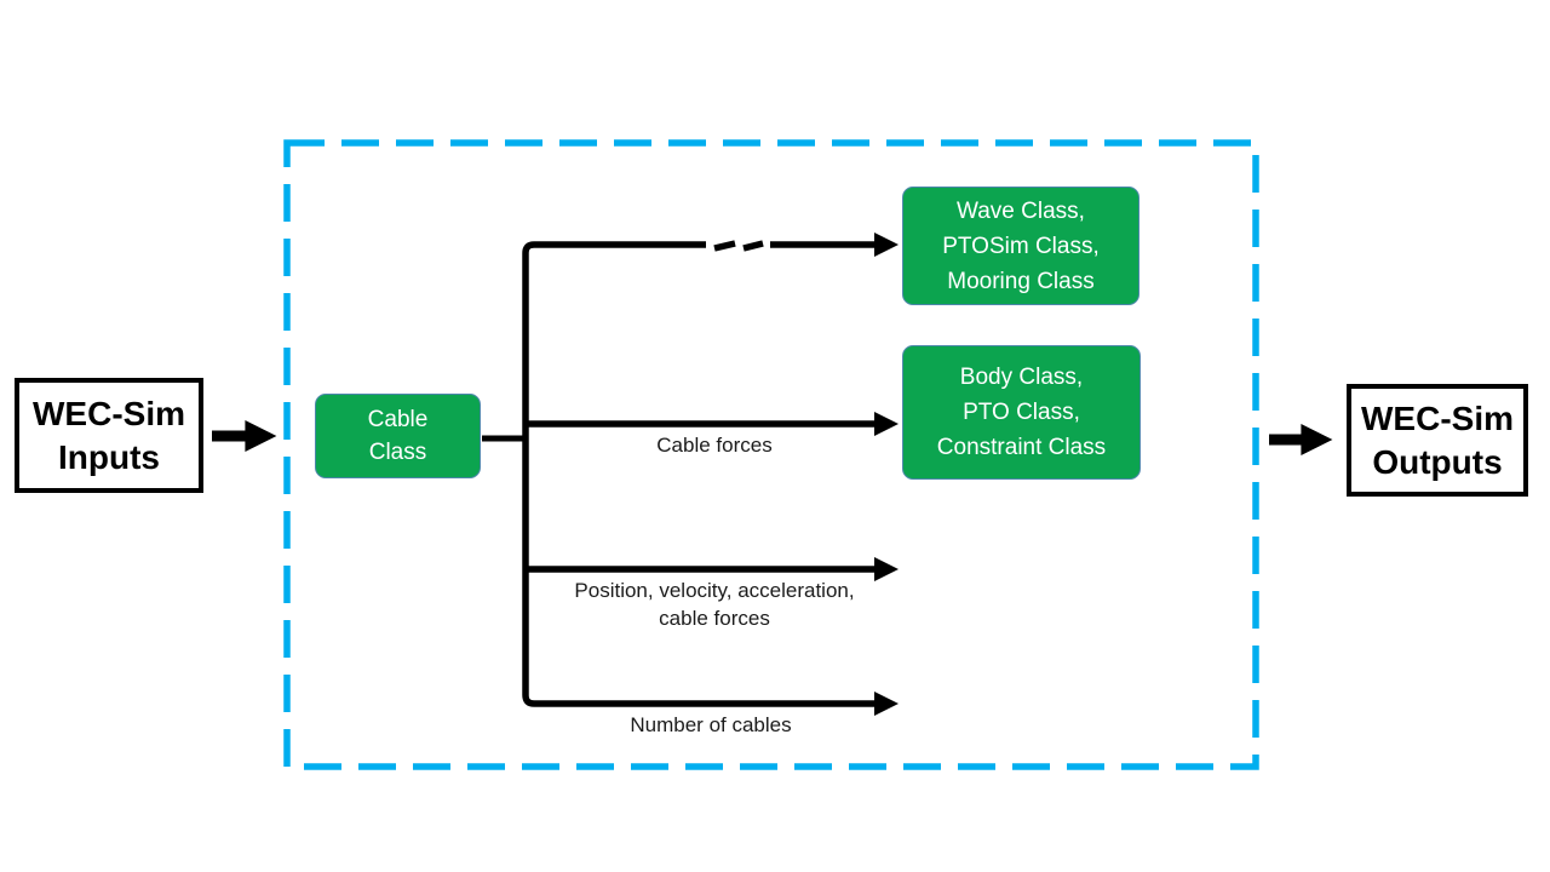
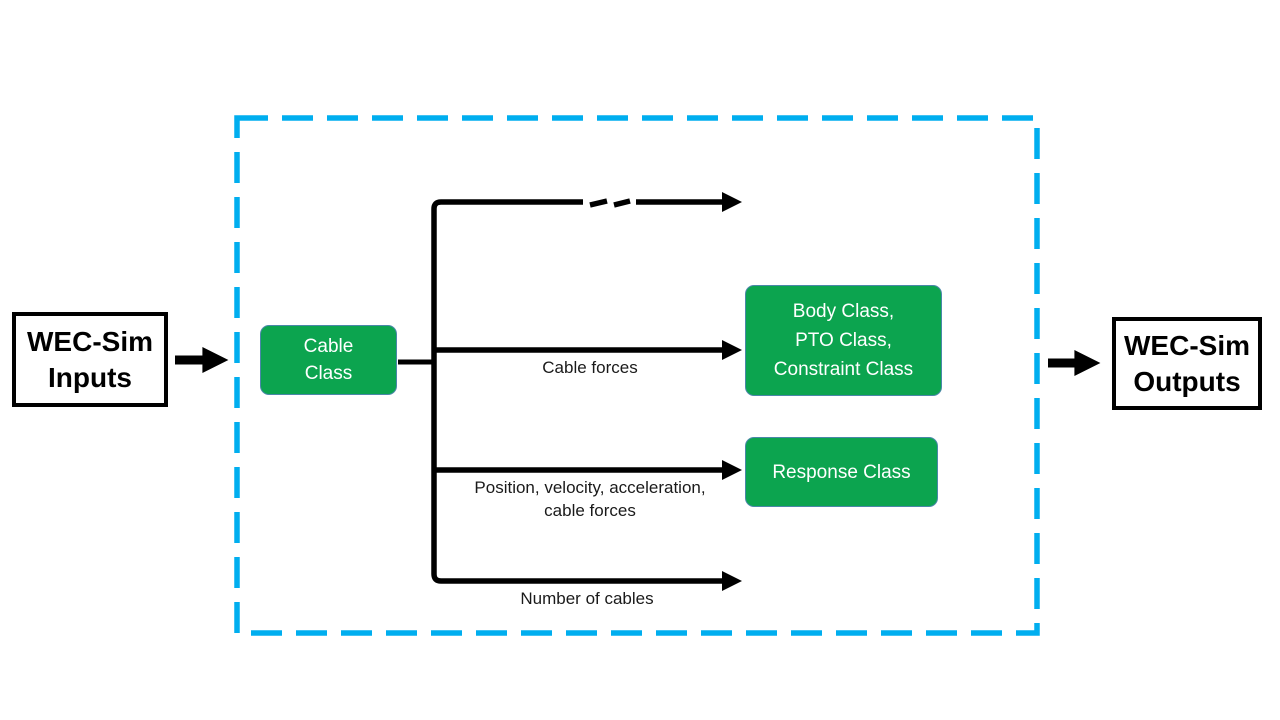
  WEC-Sim
  Inputs
  WEC-Sim
  Outputs
  Cable
  Class
- Wave Class,
- PTOSim Class,
- Mooring Class
  Body Class,
  PTO Class,
  Constraint Class
+ Response Class
  Cable forces
  Position, velocity, acceleration,
  cable forces
  Number of cables
